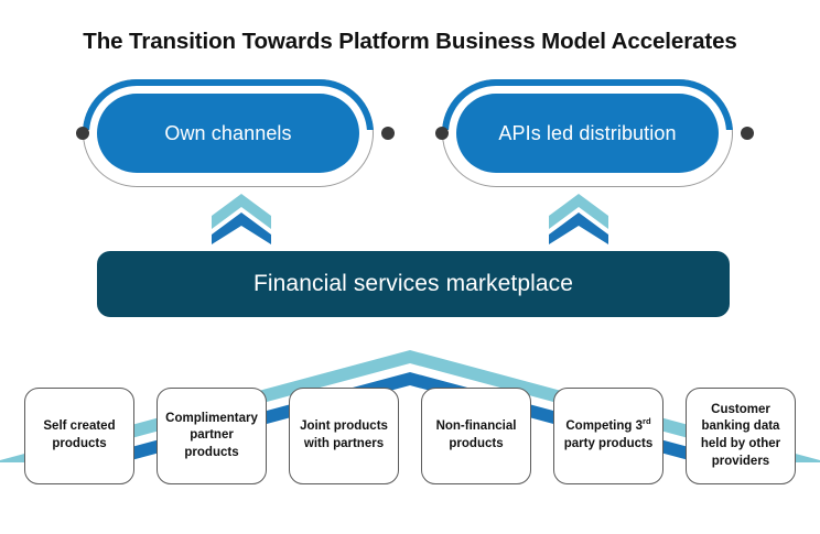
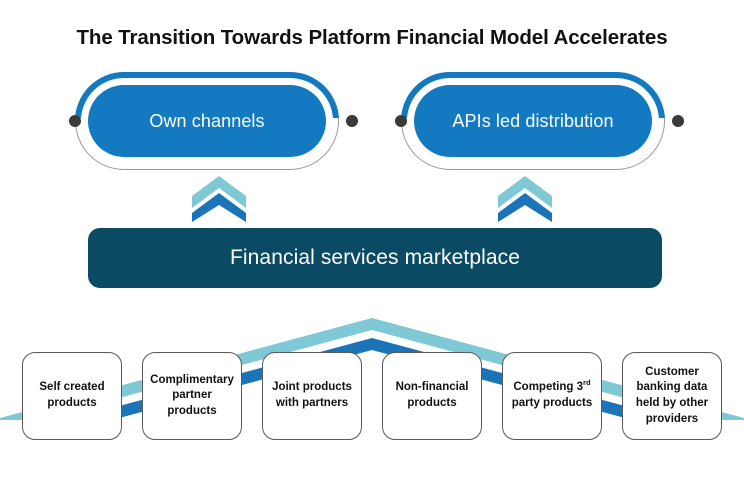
- The Transition Towards Platform Business Model Accelerates
+ The Transition Towards Platform Financial Model Accelerates
  Own channels
  APIs led distribution
  Financial services marketplace
  Self created
  products
  Complimentary
  partner products
  Joint products
  with partners
  Non-financial
  products
  Competing 3rd
  party products
  Customer
  banking data
  held by other
  providers
